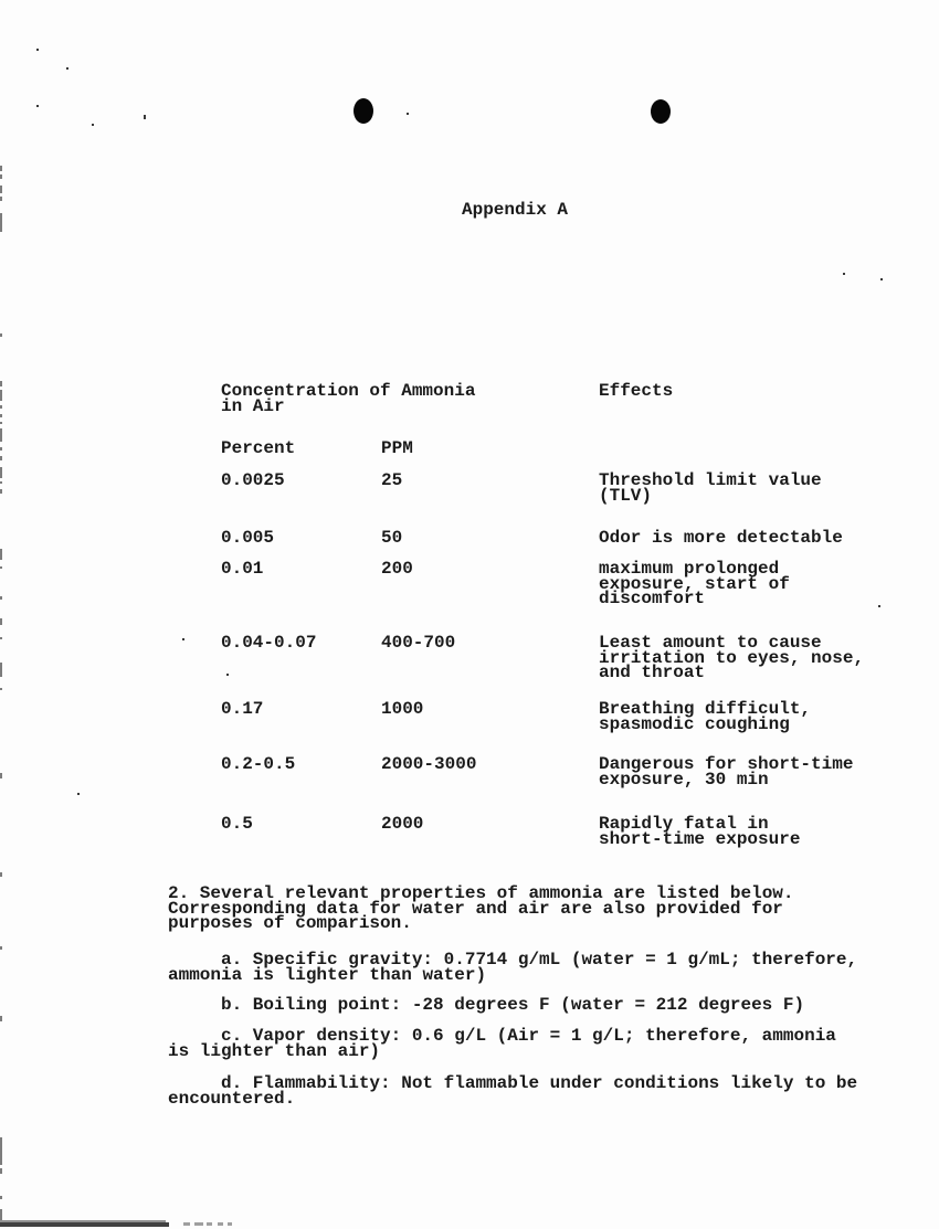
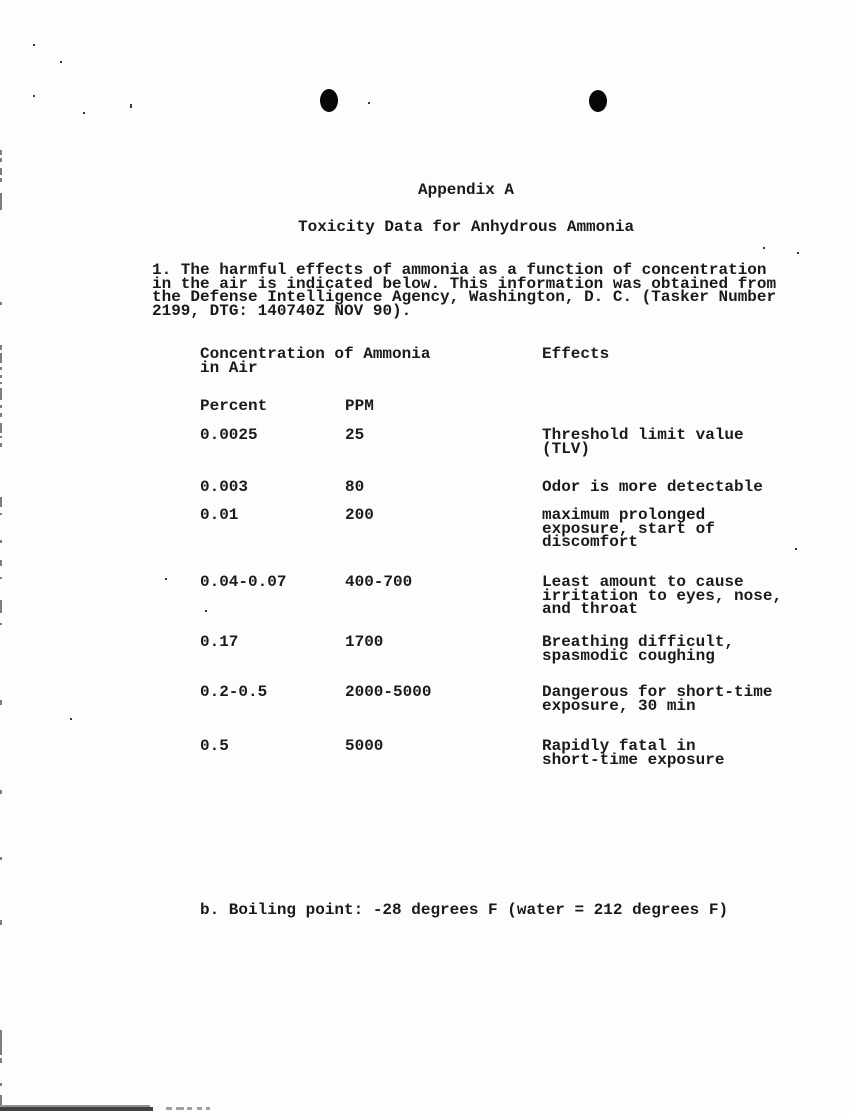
  Appendix A
+ Toxicity Data for Anhydrous Ammonia
+ 1. The harmful effects of ammonia as a function of concentration
+ in the air is indicated below. This information was obtained from
+ the Defense Intelligence Agency, Washington, D. C. (Tasker Number
+ 2199, DTG: 140740Z NOV 90).
  Concentration of Ammonia
  in Air
  Effects
  Percent
  PPM
  0.0025
  25
  Threshold limit value
  (TLV)
- 0.005
+ 0.003
- 50
+ 80
  Odor is more detectable
  0.01
  200
  maximum prolonged
  exposure, start of
  discomfort
  0.04-0.07
  400-700
  Least amount to cause
  irritation to eyes, nose,
  and throat
  0.17
- 1000
+ 1700
  Breathing difficult,
  spasmodic coughing
  0.2-0.5
- 2000-3000
+ 2000-5000
  Dangerous for short-time
  exposure, 30 min
  0.5
- 2000
+ 5000
  Rapidly fatal in
  short-time exposure
- 2. Several relevant properties of ammonia are listed below.
- Corresponding data for water and air are also provided for
- purposes of comparison.
- a. Specific gravity: 0.7714 g/mL (water = 1 g/mL; therefore,
- ammonia is lighter than water)
  b. Boiling point: -28 degrees F (water = 212 degrees F)
- c. Vapor density: 0.6 g/L (Air = 1 g/L; therefore, ammonia
- is lighter than air)
- d. Flammability: Not flammable under conditions likely to be
- encountered.
